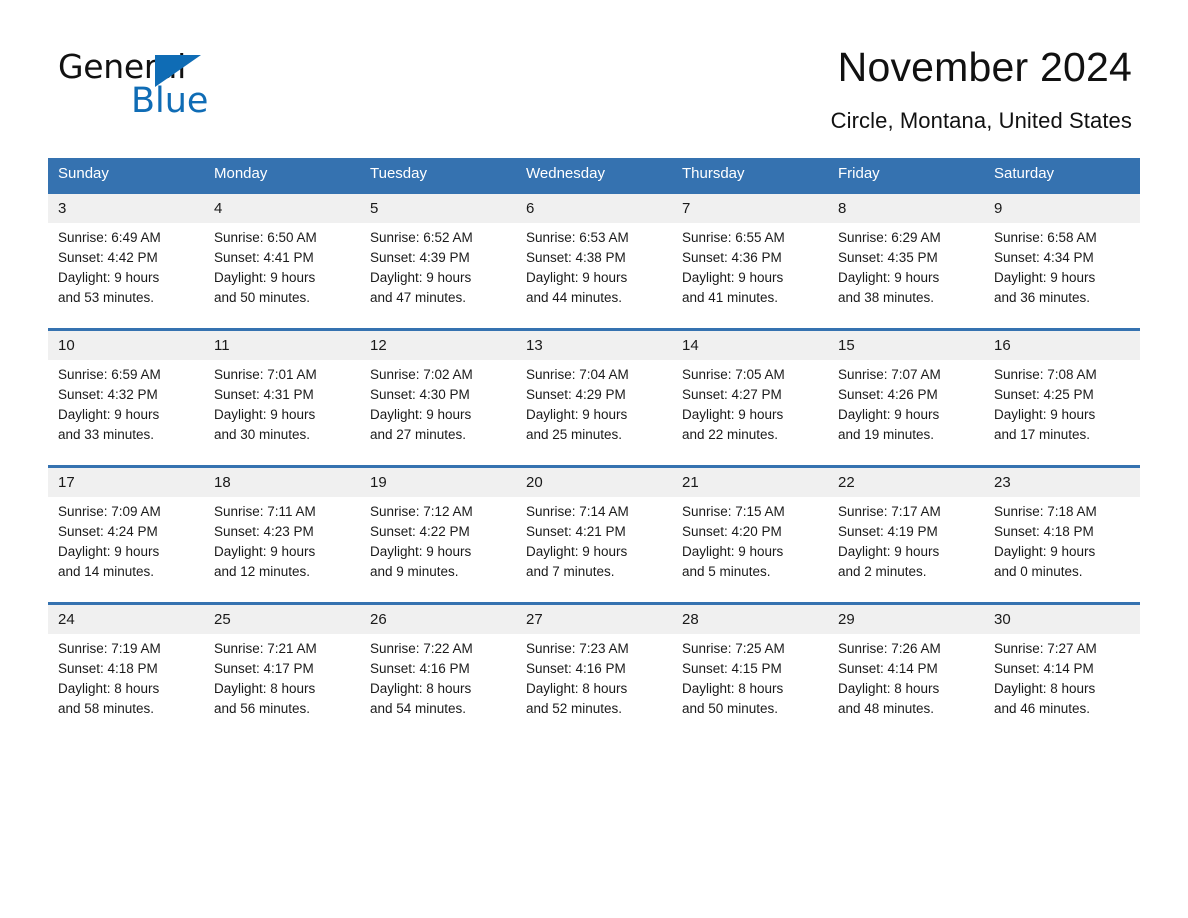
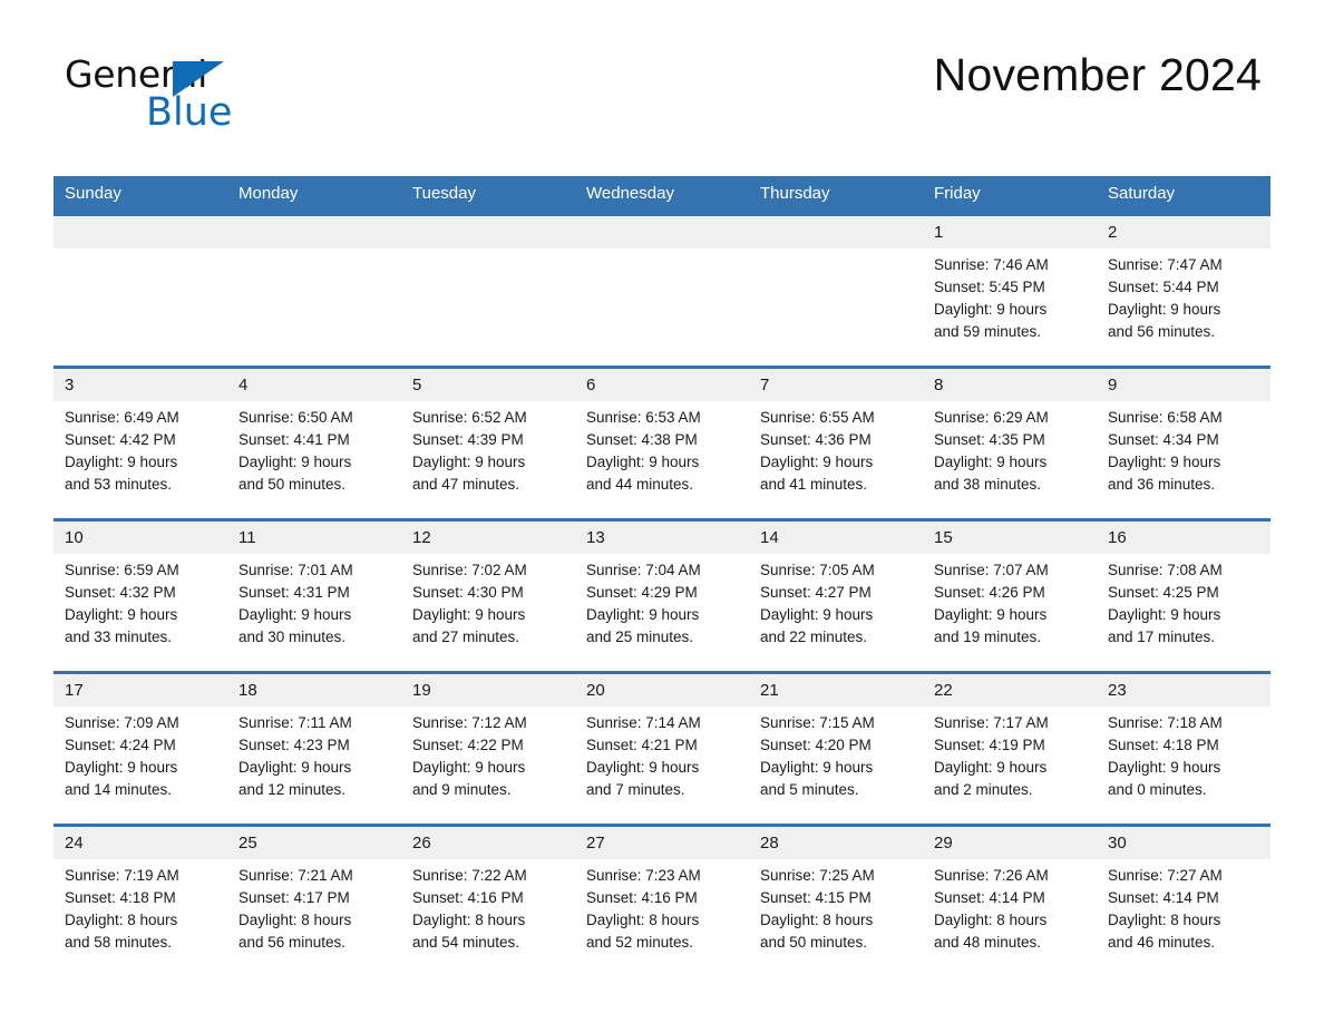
  General
  Blue
  November 2024
- Circle, Montana, United States
  Sunday	Monday	Tuesday	Wednesday	Thursday	Friday	Saturday
+ 					1Sunrise: 7:46 AMSunset: 5:45 PMDaylight: 9 hoursand 59 minutes.	2Sunrise: 7:47 AMSunset: 5:44 PMDaylight: 9 hoursand 56 minutes.
  3Sunrise: 6:49 AMSunset: 4:42 PMDaylight: 9 hoursand 53 minutes.	4Sunrise: 6:50 AMSunset: 4:41 PMDaylight: 9 hoursand 50 minutes.	5Sunrise: 6:52 AMSunset: 4:39 PMDaylight: 9 hoursand 47 minutes.	6Sunrise: 6:53 AMSunset: 4:38 PMDaylight: 9 hoursand 44 minutes.	7Sunrise: 6:55 AMSunset: 4:36 PMDaylight: 9 hoursand 41 minutes.	8Sunrise: 6:29 AMSunset: 4:35 PMDaylight: 9 hoursand 38 minutes.	9Sunrise: 6:58 AMSunset: 4:34 PMDaylight: 9 hoursand 36 minutes.
  10Sunrise: 6:59 AMSunset: 4:32 PMDaylight: 9 hoursand 33 minutes.	11Sunrise: 7:01 AMSunset: 4:31 PMDaylight: 9 hoursand 30 minutes.	12Sunrise: 7:02 AMSunset: 4:30 PMDaylight: 9 hoursand 27 minutes.	13Sunrise: 7:04 AMSunset: 4:29 PMDaylight: 9 hoursand 25 minutes.	14Sunrise: 7:05 AMSunset: 4:27 PMDaylight: 9 hoursand 22 minutes.	15Sunrise: 7:07 AMSunset: 4:26 PMDaylight: 9 hoursand 19 minutes.	16Sunrise: 7:08 AMSunset: 4:25 PMDaylight: 9 hoursand 17 minutes.
  17Sunrise: 7:09 AMSunset: 4:24 PMDaylight: 9 hoursand 14 minutes.	18Sunrise: 7:11 AMSunset: 4:23 PMDaylight: 9 hoursand 12 minutes.	19Sunrise: 7:12 AMSunset: 4:22 PMDaylight: 9 hoursand 9 minutes.	20Sunrise: 7:14 AMSunset: 4:21 PMDaylight: 9 hoursand 7 minutes.	21Sunrise: 7:15 AMSunset: 4:20 PMDaylight: 9 hoursand 5 minutes.	22Sunrise: 7:17 AMSunset: 4:19 PMDaylight: 9 hoursand 2 minutes.	23Sunrise: 7:18 AMSunset: 4:18 PMDaylight: 9 hoursand 0 minutes.
  24Sunrise: 7:19 AMSunset: 4:18 PMDaylight: 8 hoursand 58 minutes.	25Sunrise: 7:21 AMSunset: 4:17 PMDaylight: 8 hoursand 56 minutes.	26Sunrise: 7:22 AMSunset: 4:16 PMDaylight: 8 hoursand 54 minutes.	27Sunrise: 7:23 AMSunset: 4:16 PMDaylight: 8 hoursand 52 minutes.	28Sunrise: 7:25 AMSunset: 4:15 PMDaylight: 8 hoursand 50 minutes.	29Sunrise: 7:26 AMSunset: 4:14 PMDaylight: 8 hoursand 48 minutes.	30Sunrise: 7:27 AMSunset: 4:14 PMDaylight: 8 hoursand 46 minutes.
